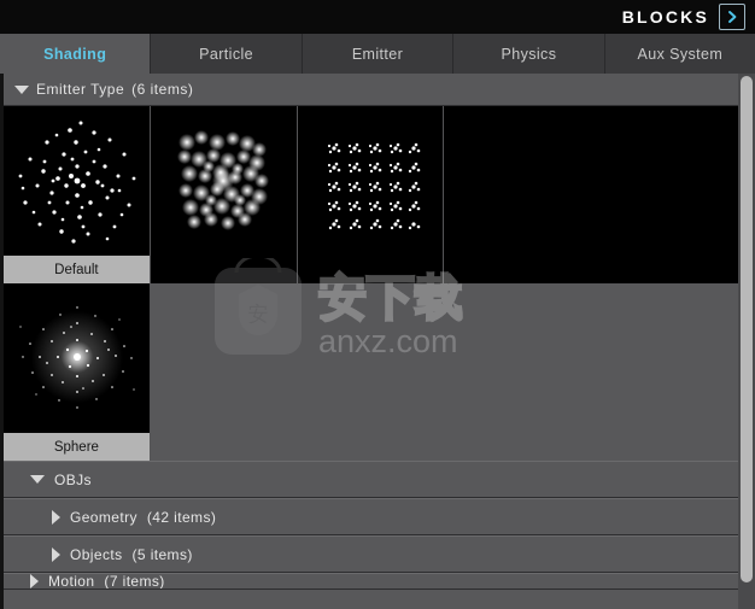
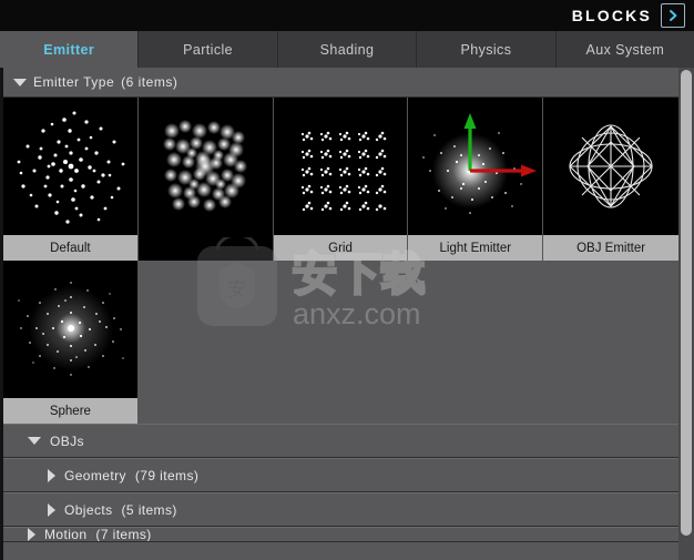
  BLOCKS
- Shading
+ Emitter
  Particle
- Emitter
+ Shading
  Physics
  Aux System
  Emitter Type
  (6 items)
  Default
+ Grid
+ Light Emitter
+ OBJ Emitter
  Sphere
  OBJs
  Geometry
- (42 items)
+ (79 items)
  Objects
  (5 items)
  Motion
  (7 items)
  安下载
  anxz.com
